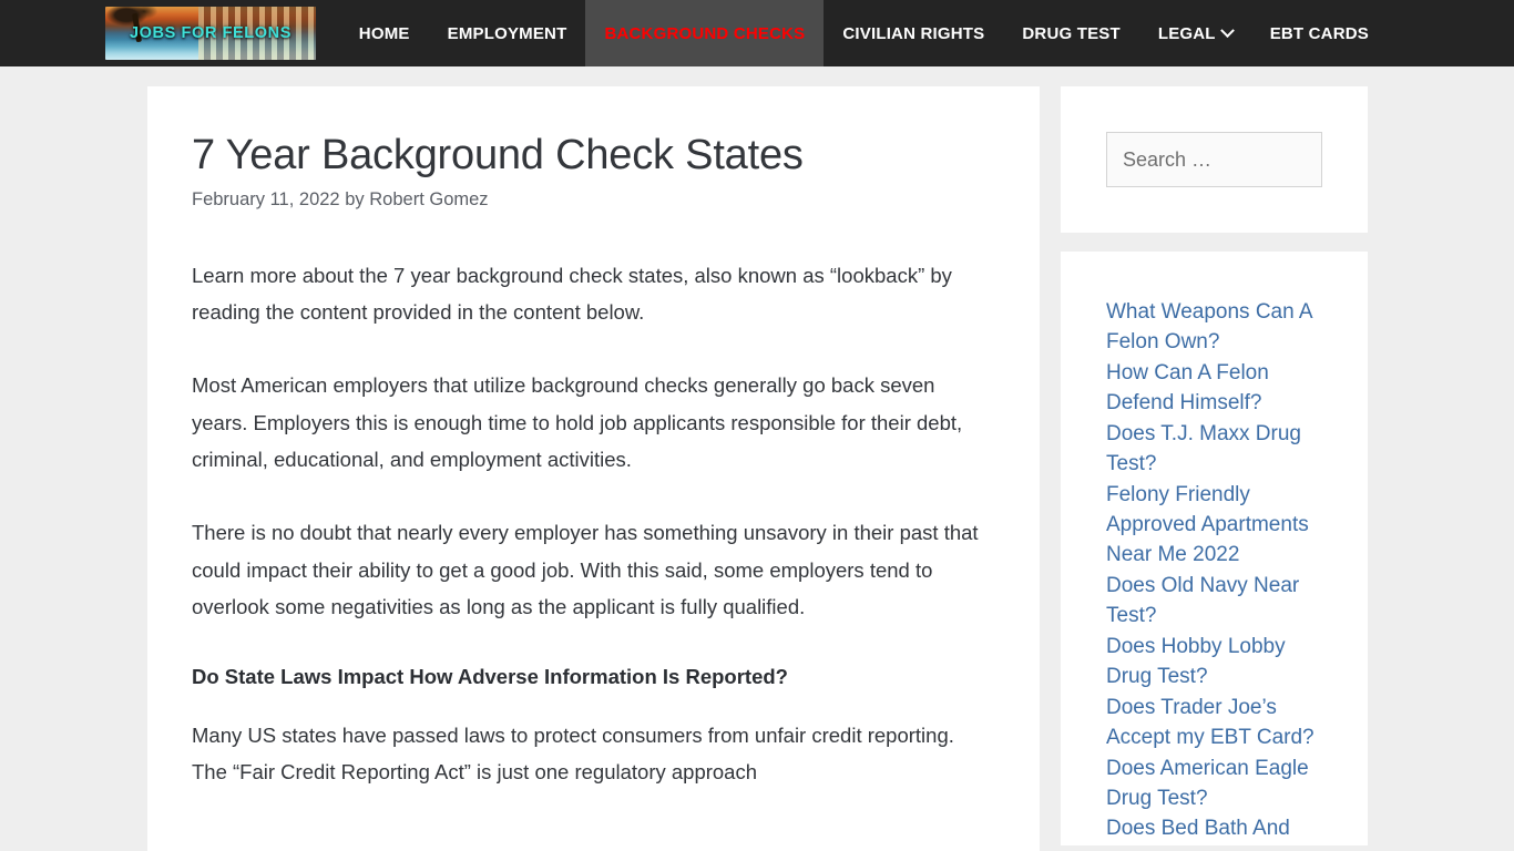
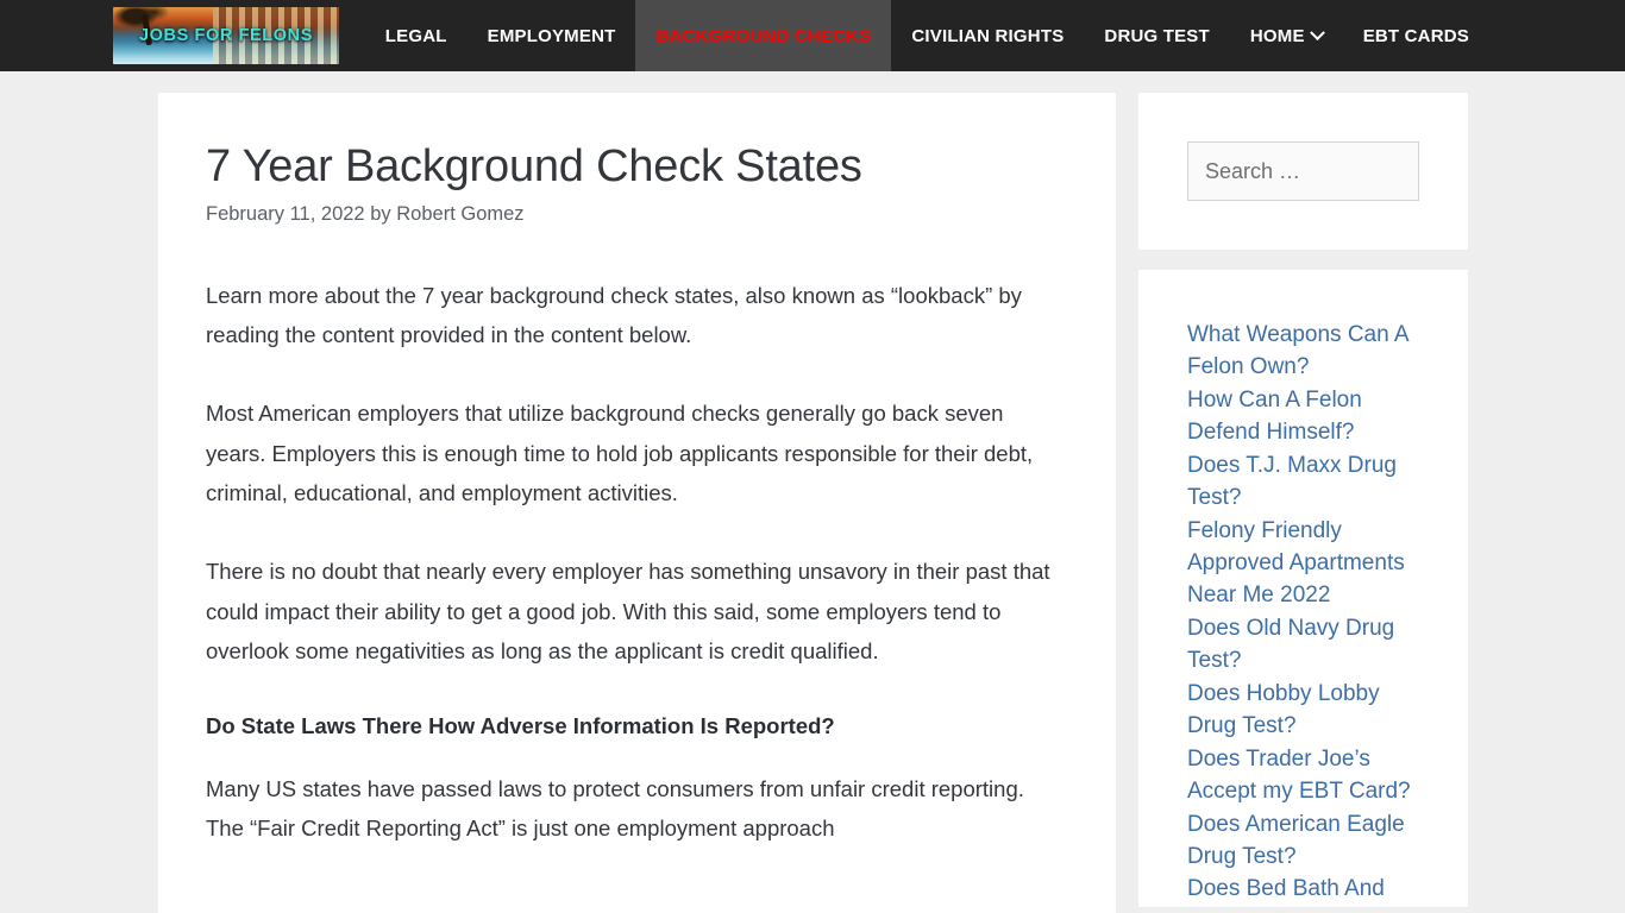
  JOBS FOR FELONS
- HOME
+ LEGAL
  EMPLOYMENT
  BACKGROUND CHECKS
  CIVILIAN RIGHTS
  DRUG TEST
- LEGAL
+ HOME
  EBT CARDS
  7 Year Background Check States
  February 11, 2022 by Robert Gomez
  Learn more about the 7 year background check states, also known as “lookback” by reading the content provided in the content below.
  Most American employers that utilize background checks generally go back seven years. Employers this is enough time to hold job applicants responsible for their debt, criminal, educational, and employment activities.
- There is no doubt that nearly every employer has something unsavory in their past that could impact their ability to get a good job. With this said, some employers tend to overlook some negativities as long as the applicant is fully qualified.
+ There is no doubt that nearly every employer has something unsavory in their past that could impact their ability to get a good job. With this said, some employers tend to overlook some negativities as long as the applicant is credit qualified.
- Do State Laws Impact How Adverse Information Is Reported?
+ Do State Laws There How Adverse Information Is Reported?
- Many US states have passed laws to protect consumers from unfair credit reporting. The “Fair Credit Reporting Act” is just one regulatory approach
+ Many US states have passed laws to protect consumers from unfair credit reporting. The “Fair Credit Reporting Act” is just one employment approach
  Search …
  What Weapons Can A Felon Own?
  How Can A Felon Defend Himself?
  Does T.J. Maxx Drug Test?
  Felony Friendly Approved Apartments Near Me 2022
- Does Old Navy Near Test?
+ Does Old Navy Drug Test?
  Does Hobby Lobby Drug Test?
  Does Trader Joe’s Accept my EBT Card?
  Does American Eagle Drug Test?
  Does Bed Bath And
